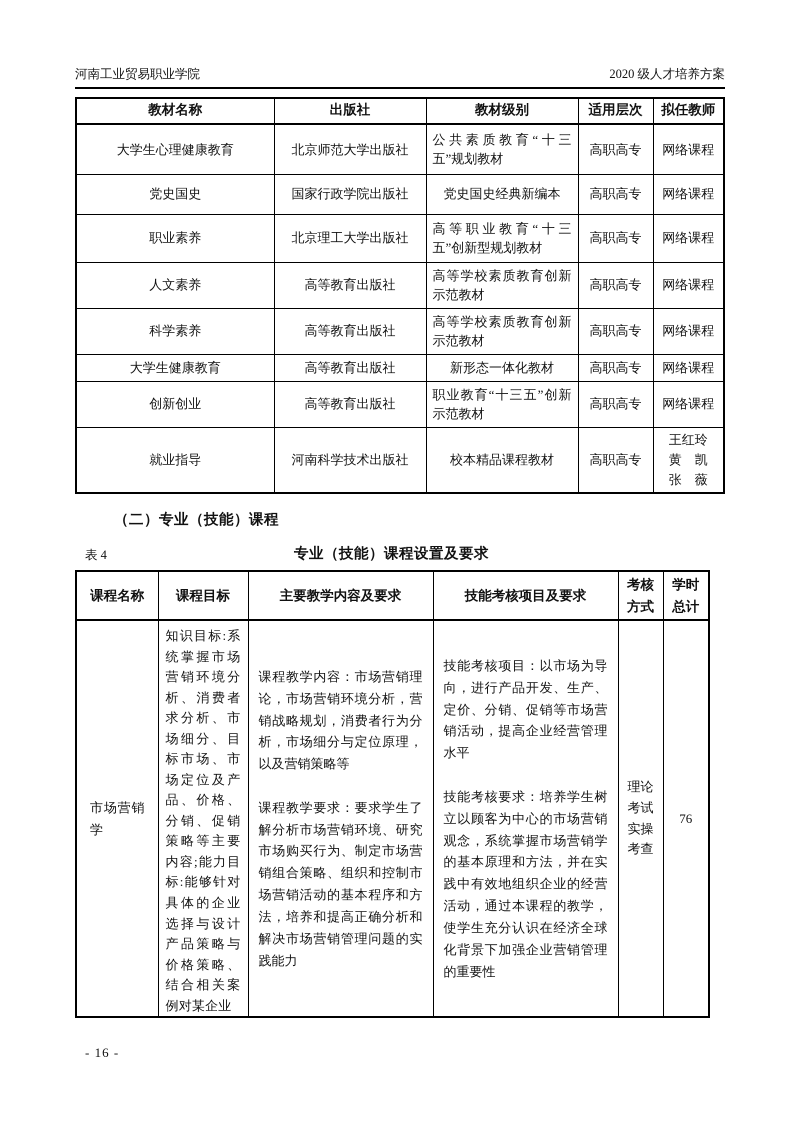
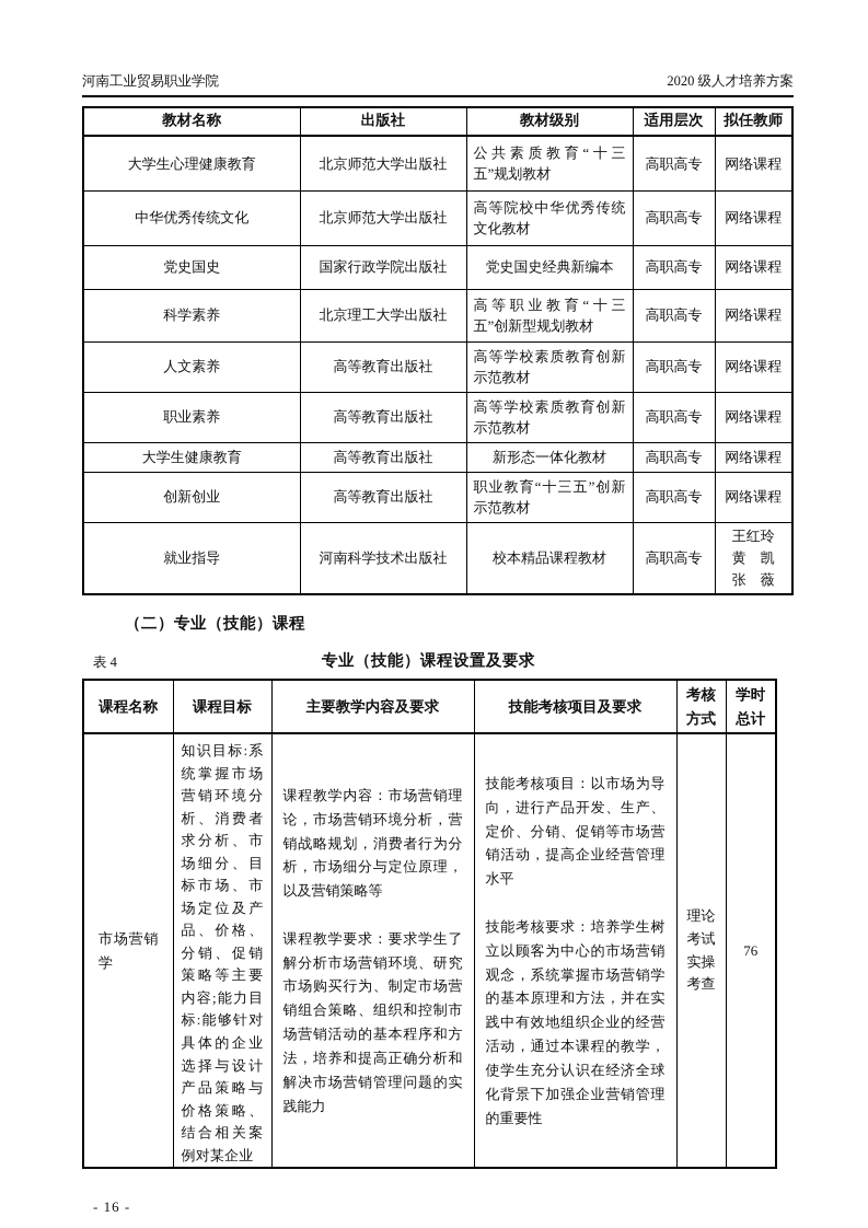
  河南工业贸易职业学院
  2020 级人才培养方案
  教材名称	出版社	教材级别	适用层次	拟任教师
  大学生心理健康教育	北京师范大学出版社	公共素质教育“十三五”规划教材	高职高专	网络课程
+ 中华优秀传统文化	北京师范大学出版社	高等院校中华优秀传统文化教材	高职高专	网络课程
  党史国史	国家行政学院出版社	党史国史经典新编本	高职高专	网络课程
- 职业素养	北京理工大学出版社	高等职业教育“十三五”创新型规划教材	高职高专	网络课程
+ 科学素养	北京理工大学出版社	高等职业教育“十三五”创新型规划教材	高职高专	网络课程
  人文素养	高等教育出版社	高等学校素质教育创新示范教材	高职高专	网络课程
- 科学素养	高等教育出版社	高等学校素质教育创新示范教材	高职高专	网络课程
+ 职业素养	高等教育出版社	高等学校素质教育创新示范教材	高职高专	网络课程
  大学生健康教育	高等教育出版社	新形态一体化教材	高职高专	网络课程
  创新创业	高等教育出版社	职业教育“十三五”创新示范教材	高职高专	网络课程
  就业指导	河南科学技术出版社	校本精品课程教材	高职高专	王红玲 黄 凯 张 薇
  （二）专业（技能）课程
  表 4
  专业（技能）课程设置及要求
  课程名称	课程目标	主要教学内容及要求	技能考核项目及要求	考核 方式	学时 总计
  市场营销学	知识目标:系统掌握市场营销环境分析、消费者求分析、市场细分、目标市场、市场定位及产品、价格、分销、促销策略等主要内容;能力目标:能够针对具体的企业选择与设计产品策略与价格策略、结合相关案例对某企业	课程教学内容：市场营销理论，市场营销环境分析，营销战略规划，消费者行为分析，市场细分与定位原理，以及营销策略等 课程教学要求：要求学生了解分析市场营销环境、研究市场购买行为、制定市场营销组合策略、组织和控制市场营销活动的基本程序和方法，培养和提高正确分析和解决市场营销管理问题的实践能力	技能考核项目：以市场为导向，进行产品开发、生产、定价、分销、促销等市场营销活动，提高企业经营管理水平 技能考核要求：培养学生树立以顾客为中心的市场营销观念，系统掌握市场营销学的基本原理和方法，并在实践中有效地组织企业的经营活动，通过本课程的教学，使学生充分认识在经济全球化背景下加强企业营销管理的重要性	理论 考试 实操 考查	76
  - 16 -
